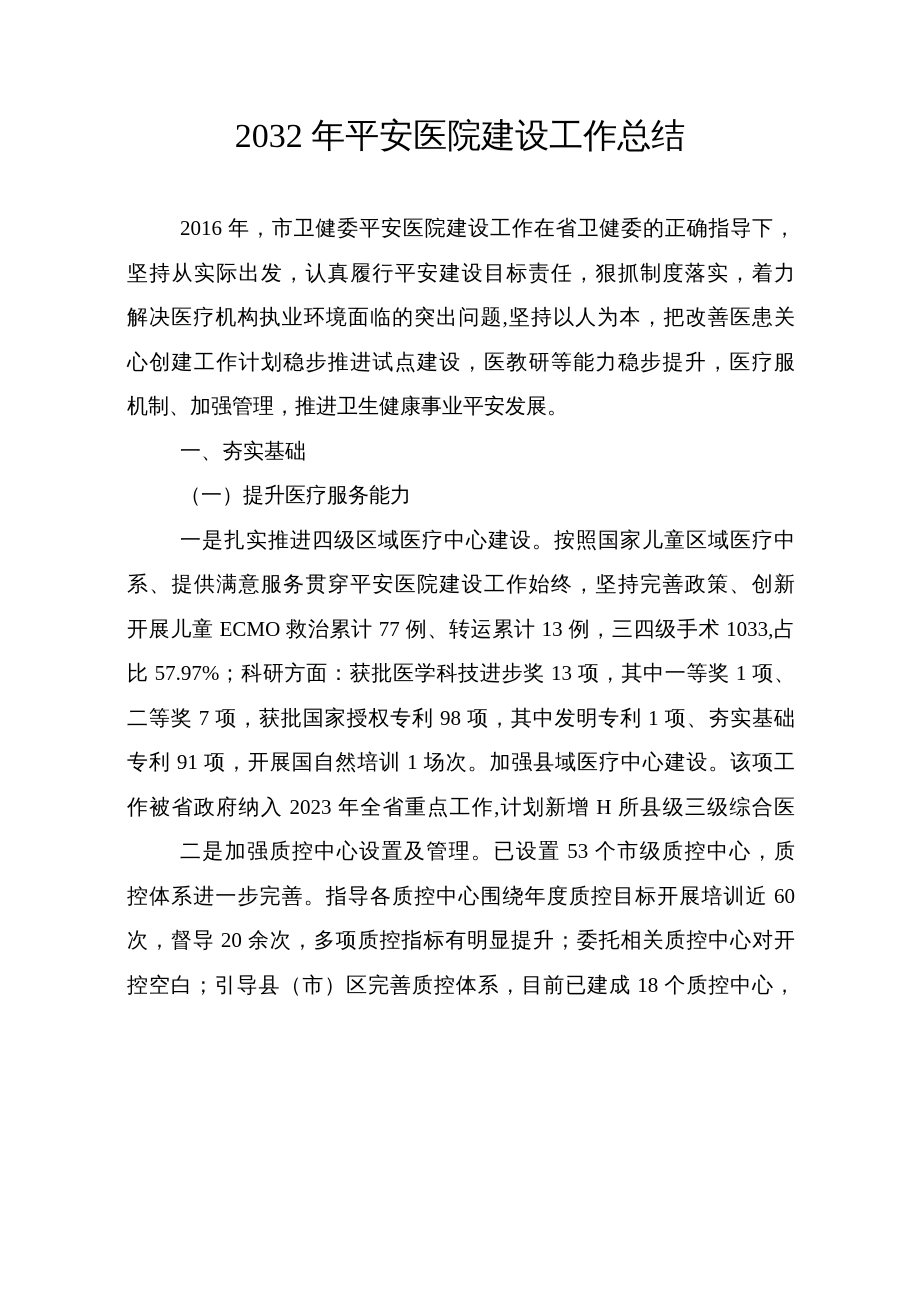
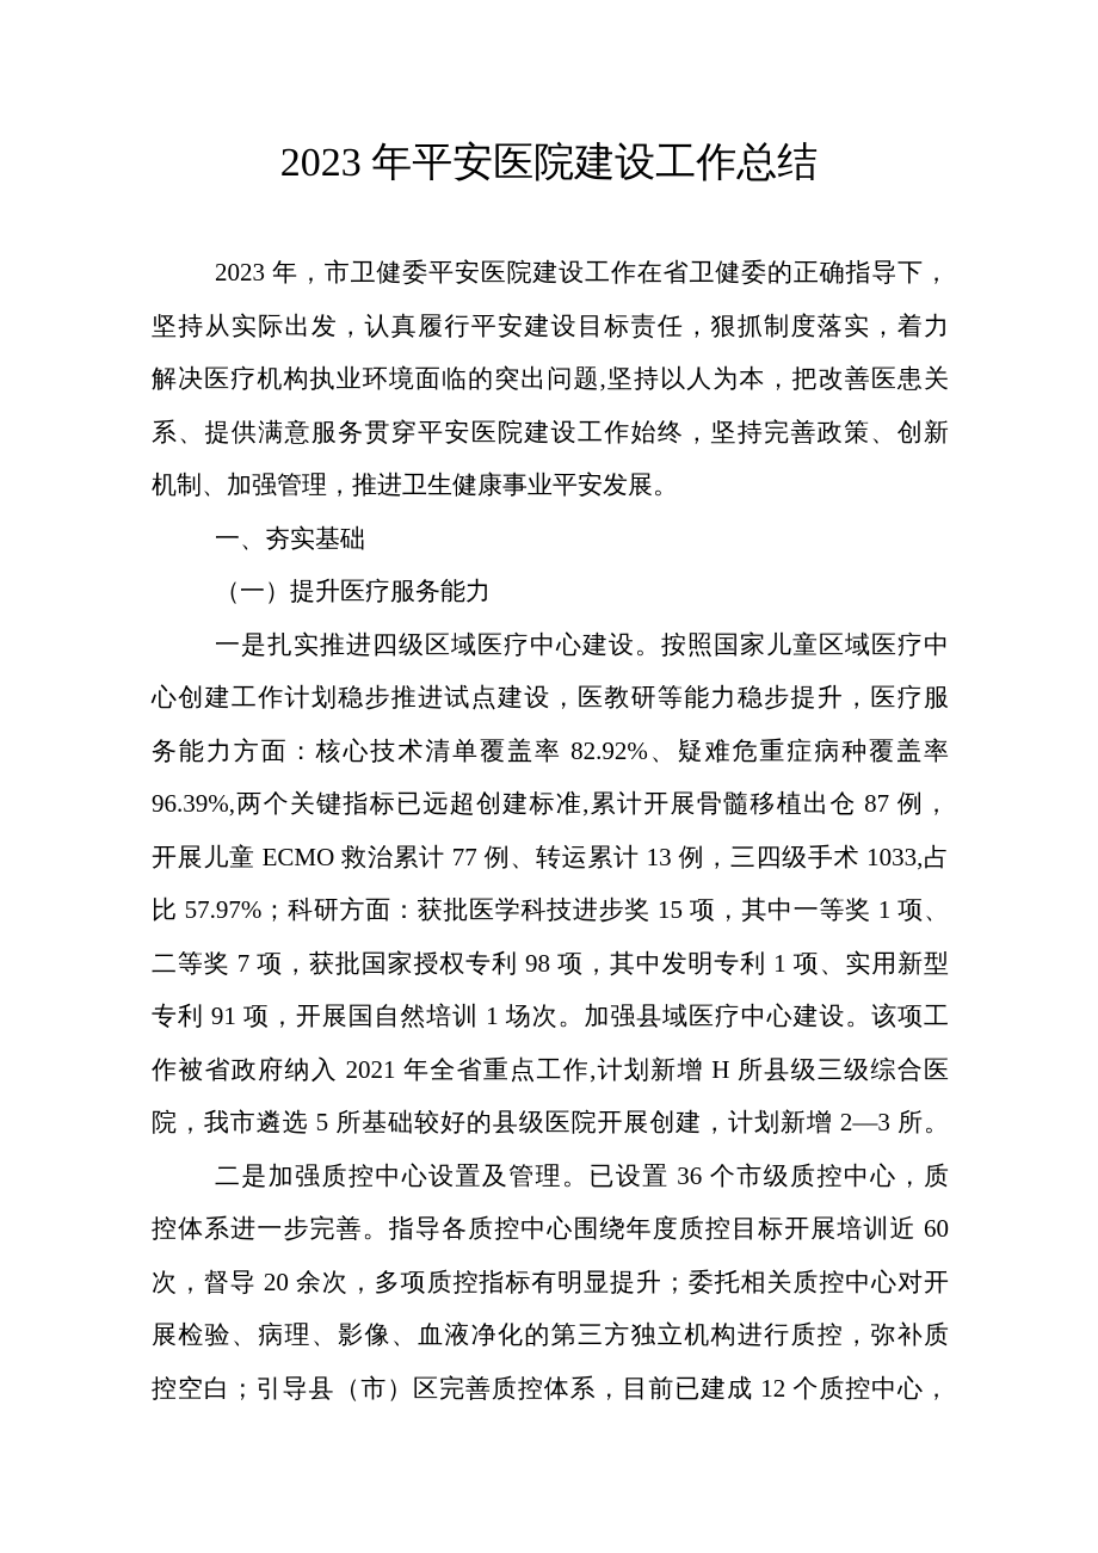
- 2032 年平安医院建设工作总结
+ 2023 年平安医院建设工作总结
- 2016 年，市卫健委平安医院建设工作在省卫健委的正确指导下，
+ 2023 年，市卫健委平安医院建设工作在省卫健委的正确指导下，
  坚持从实际出发，认真履行平安建设目标责任，狠抓制度落实，着力
  解决医疗机构执业环境面临的突出问题,坚持以人为本，把改善医患关
- 心创建工作计划稳步推进试点建设，医教研等能力稳步提升，医疗服
+ 系、提供满意服务贯穿平安医院建设工作始终，坚持完善政策、创新
  机制、加强管理，推进卫生健康事业平安发展。
  一、夯实基础
  （一）提升医疗服务能力
  一是扎实推进四级区域医疗中心建设。按照国家儿童区域医疗中
- 系、提供满意服务贯穿平安医院建设工作始终，坚持完善政策、创新
+ 心创建工作计划稳步推进试点建设，医教研等能力稳步提升，医疗服
+ 务能力方面：核心技术清单覆盖率 82.92%、疑难危重症病种覆盖率
+ 96.39%,两个关键指标已远超创建标准,累计开展骨髓移植出仓 87 例，
  开展儿童 ECMO 救治累计 77 例、转运累计 13 例，三四级手术 1033,占
- 比 57.97%；科研方面：获批医学科技进步奖 13 项，其中一等奖 1 项、
+ 比 57.97%；科研方面：获批医学科技进步奖 15 项，其中一等奖 1 项、
- 二等奖 7 项，获批国家授权专利 98 项，其中发明专利 1 项、夯实基础
+ 二等奖 7 项，获批国家授权专利 98 项，其中发明专利 1 项、实用新型
  专利 91 项，开展国自然培训 1 场次。加强县域医疗中心建设。该项工
- 作被省政府纳入 2023 年全省重点工作,计划新增 H 所县级三级综合医
+ 作被省政府纳入 2021 年全省重点工作,计划新增 H 所县级三级综合医
+ 院，我市遴选 5 所基础较好的县级医院开展创建，计划新增 2—3 所。
- 二是加强质控中心设置及管理。已设置 53 个市级质控中心，质
+ 二是加强质控中心设置及管理。已设置 36 个市级质控中心，质
  控体系进一步完善。指导各质控中心围绕年度质控目标开展培训近 60
  次，督导 20 余次，多项质控指标有明显提升；委托相关质控中心对开
+ 展检验、病理、影像、血液净化的第三方独立机构进行质控，弥补质
- 控空白；引导县（市）区完善质控体系，目前已建成 18 个质控中心，
+ 控空白；引导县（市）区完善质控体系，目前已建成 12 个质控中心，
